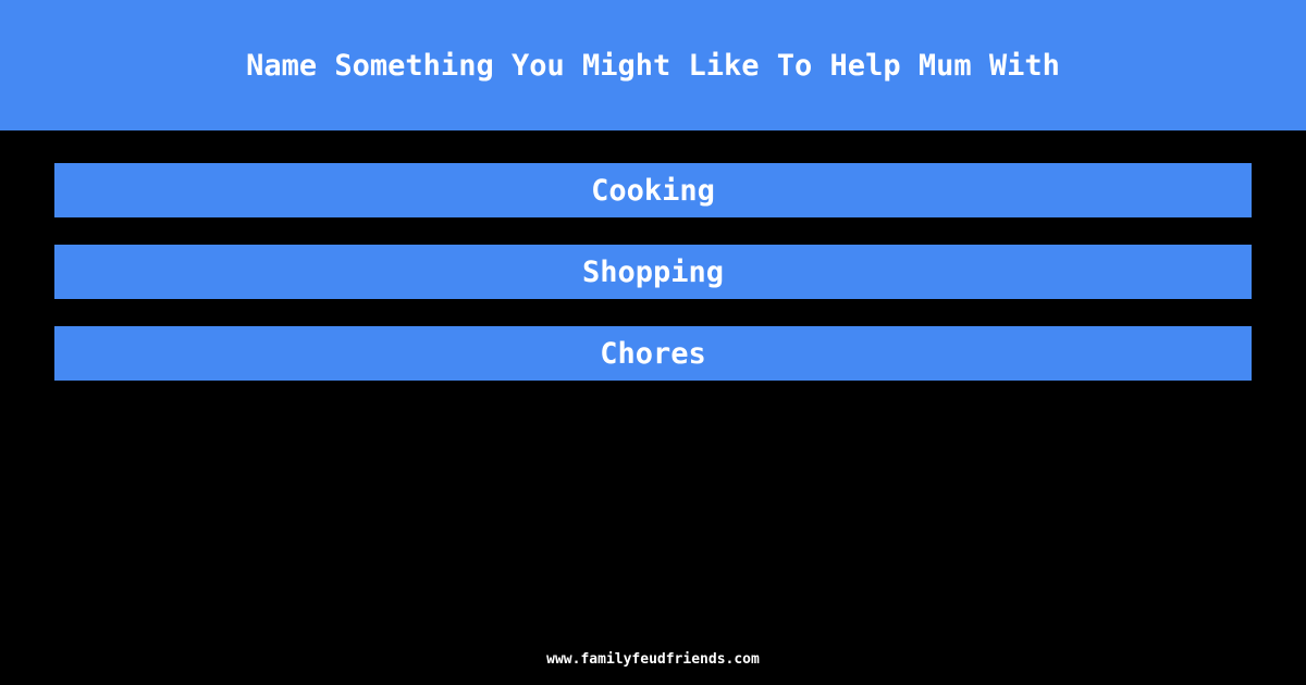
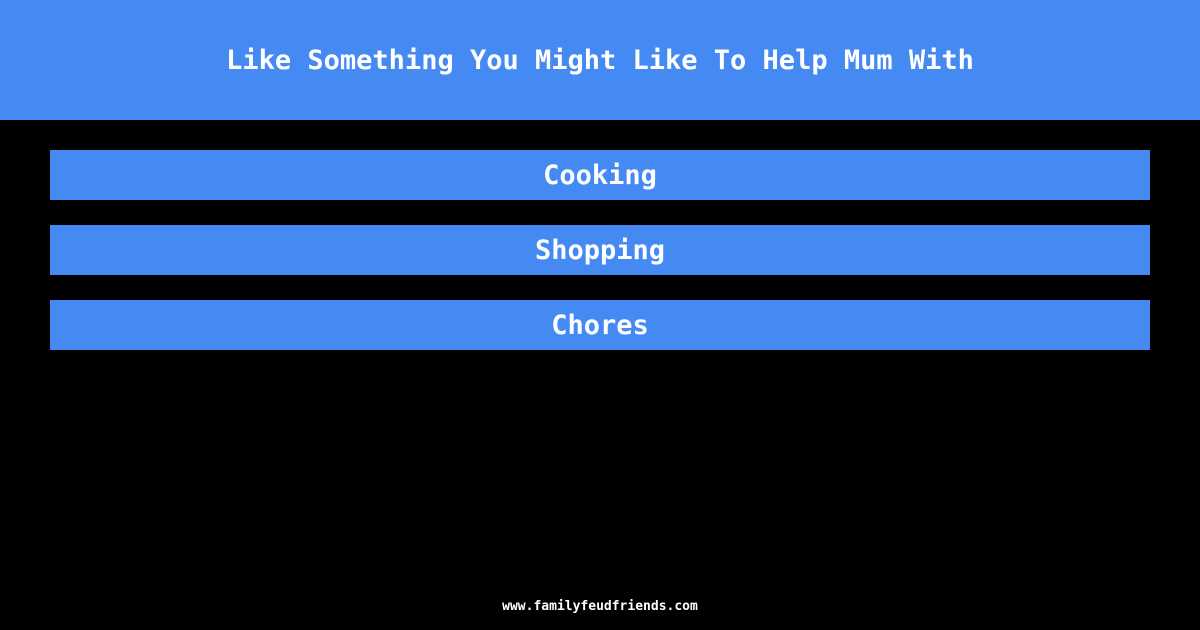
- Name Something You Might Like To Help Mum With
+ Like Something You Might Like To Help Mum With
  Cooking
  Shopping
  Chores
  www.familyfeudfriends.com
